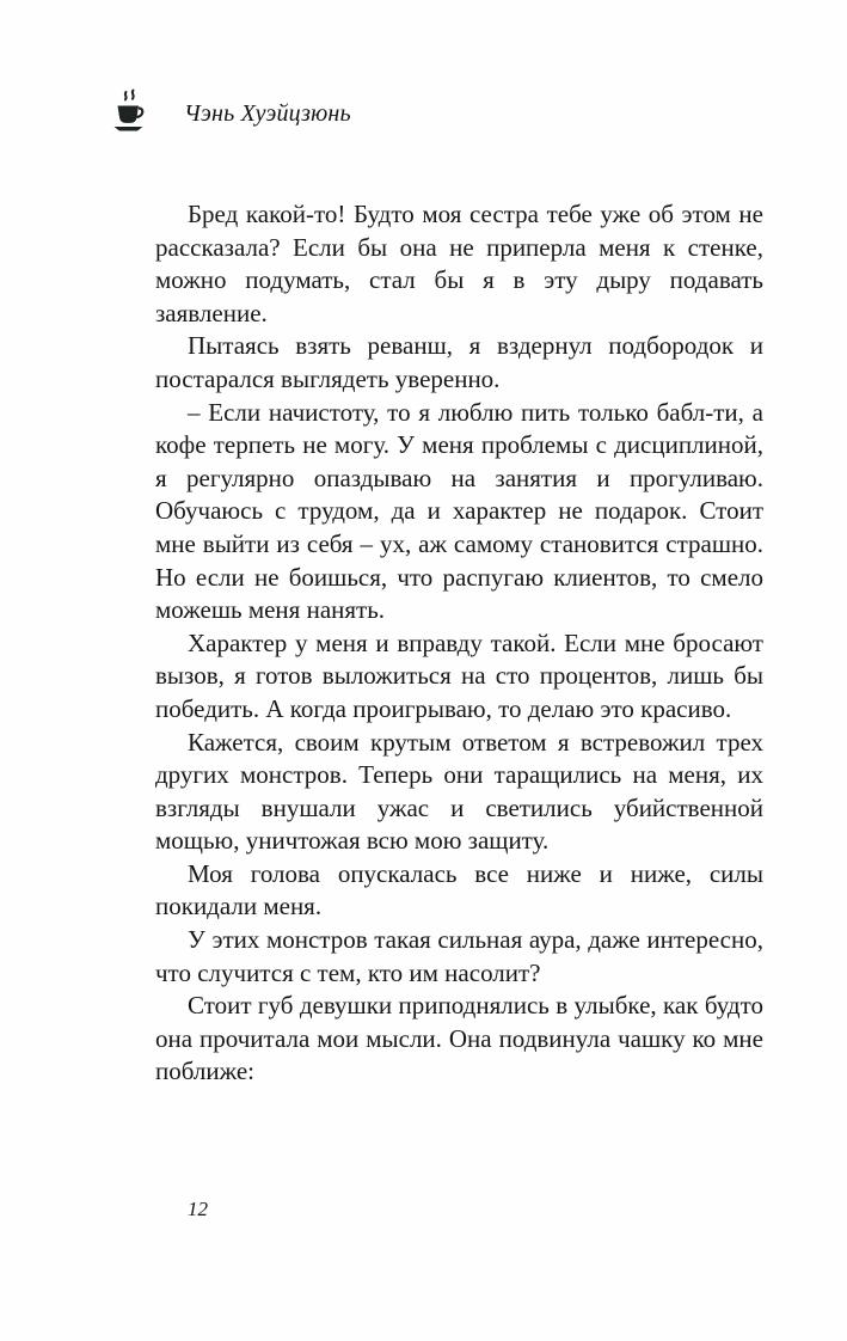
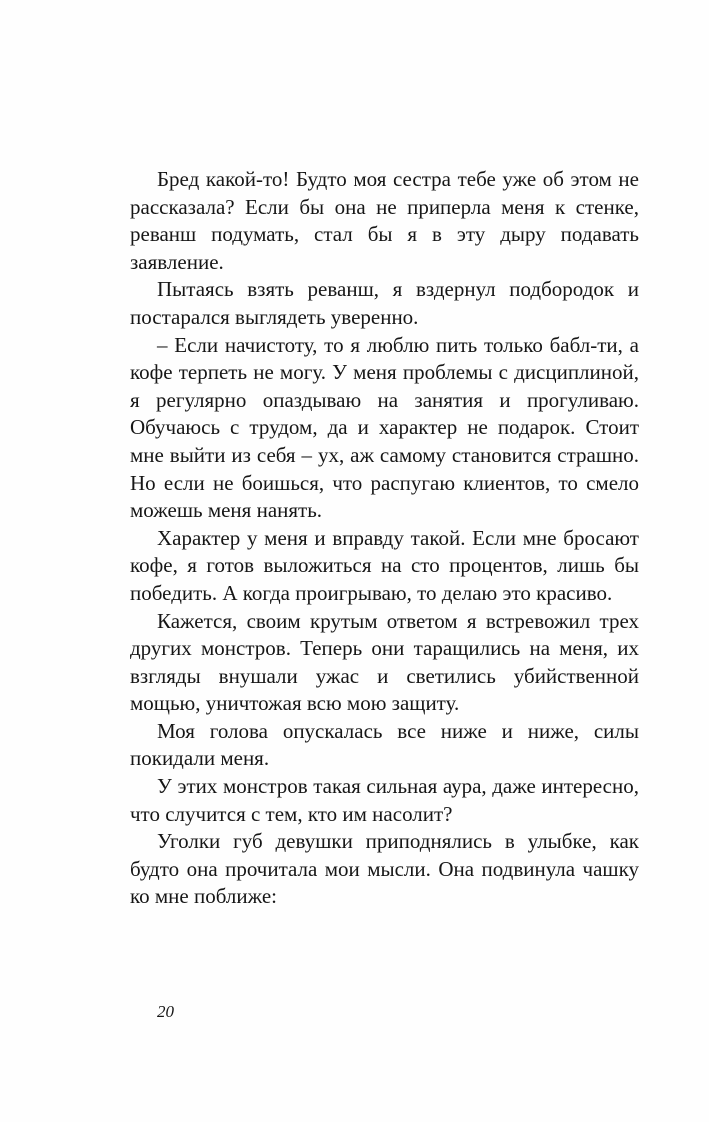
- Чэнь Хуэйцзюнь
- Бред какой-то! Будто моя сестра тебе уже об этом не рассказала? Если бы она не приперла меня к стенке, можно подумать, стал бы я в эту дыру подавать заявление.
+ Бред какой-то! Будто моя сестра тебе уже об этом не рассказала? Если бы она не приперла меня к стенке, реванш подумать, стал бы я в эту дыру подавать заявление.
  Пытаясь взять реванш, я вздернул подбородок и постарался выглядеть уверенно.
  – Если начистоту, то я люблю пить только бабл-ти, а кофе терпеть не могу. У меня проблемы с дисциплиной, я регулярно опаздываю на занятия и прогуливаю. Обучаюсь с трудом, да и характер не подарок. Стоит мне выйти из себя – ух, аж самому становится страшно. Но если не боишься, что распугаю клиентов, то смело можешь меня нанять.
- Характер у меня и вправду такой. Если мне бросают вызов, я готов выложиться на сто процентов, лишь бы победить. А когда проигрываю, то делаю это красиво.
+ Характер у меня и вправду такой. Если мне бросают кофе, я готов выложиться на сто процентов, лишь бы победить. А когда проигрываю, то делаю это красиво.
  Кажется, своим крутым ответом я встревожил трех других монстров. Теперь они таращились на меня, их взгляды внушали ужас и светились убийственной мощью, уничтожая всю мою защиту.
  Моя голова опускалась все ниже и ниже, силы покидали меня.
  У этих монстров такая сильная аура, даже интересно, что случится с тем, кто им насолит?
- Стоит губ девушки приподнялись в улыбке, как будто она прочитала мои мысли. Она подвинула чашку ко мне поближе:
+ Уголки губ девушки приподнялись в улыбке, как будто она прочитала мои мысли. Она подвинула чашку ко мне поближе:
- 12
+ 20
